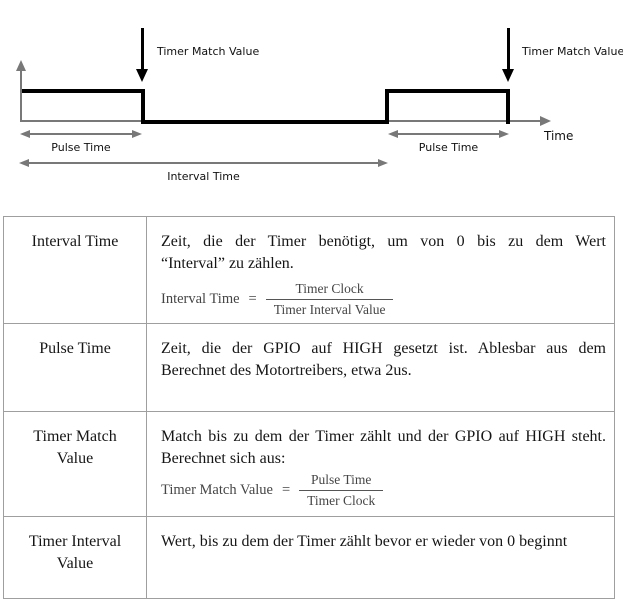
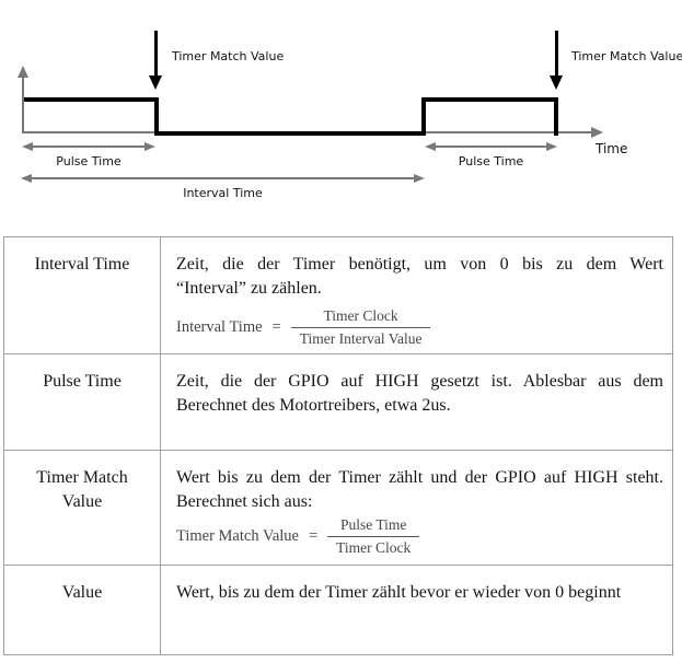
  Time
  Timer Match Value
  Timer Match Value
  Pulse Time
  Pulse Time
  Interval Time
  Interval Time
  Zeit, die der Timer benötigt, um von 0 bis zu dem Wert
  “Interval” zu zählen.
  Interval Time
  =
  Timer Clock
  Timer Interval Value
  Pulse Time
  Zeit, die der GPIO auf HIGH gesetzt ist. Ablesbar aus dem
  Berechnet des Motortreibers, etwa 2us.
  Timer Match
  Value
- Match bis zu dem der Timer zählt und der GPIO auf HIGH steht.
+ Wert bis zu dem der Timer zählt und der GPIO auf HIGH steht.
  Berechnet sich aus:
  Timer Match Value
  =
  Pulse Time
  Timer Clock
- Timer Interval
  Value
  Wert, bis zu dem der Timer zählt bevor er wieder von 0 beginnt
